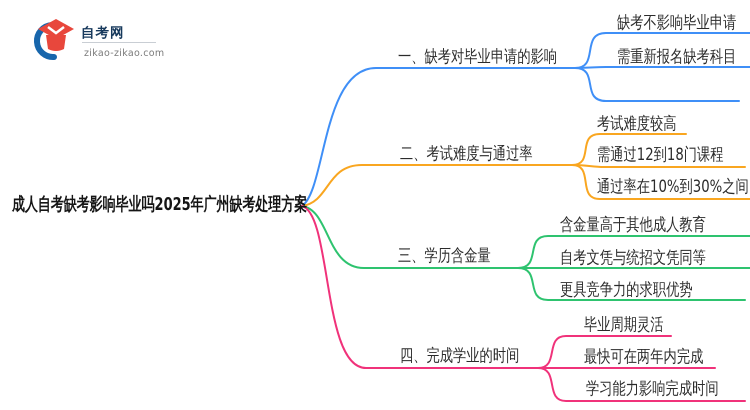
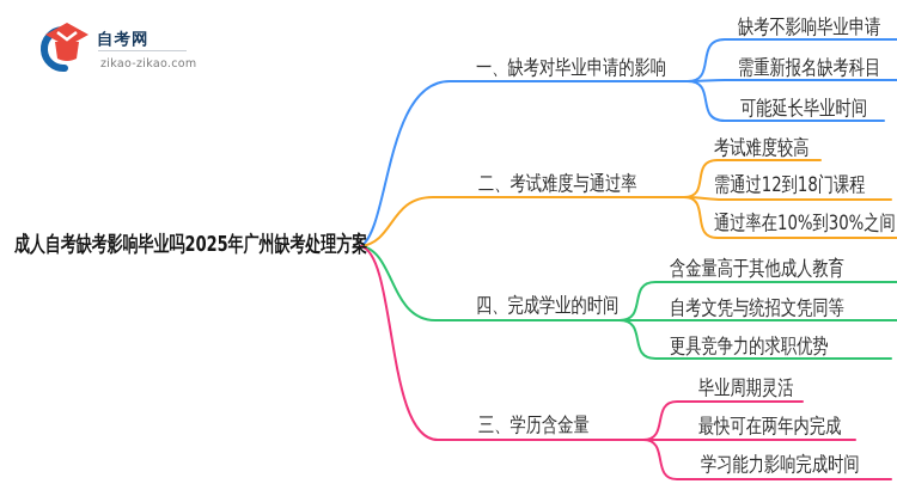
  自考网
  zikao-zikao.com
  成人自考缺考影响毕业吗2025年广州缺考处理方案
  一、缺考对毕业申请的影响
  缺考不影响毕业申请
  需重新报名缺考科目
+ 可能延长毕业时间
  二、考试难度与通过率
  考试难度较高
  需通过12到18门课程
  通过率在10%到30%之间
- 三、学历含金量
+ 四、完成学业的时间
  含金量高于其他成人教育
  自考文凭与统招文凭同等
  更具竞争力的求职优势
- 四、完成学业的时间
+ 三、学历含金量
  毕业周期灵活
  最快可在两年内完成
  学习能力影响完成时间
